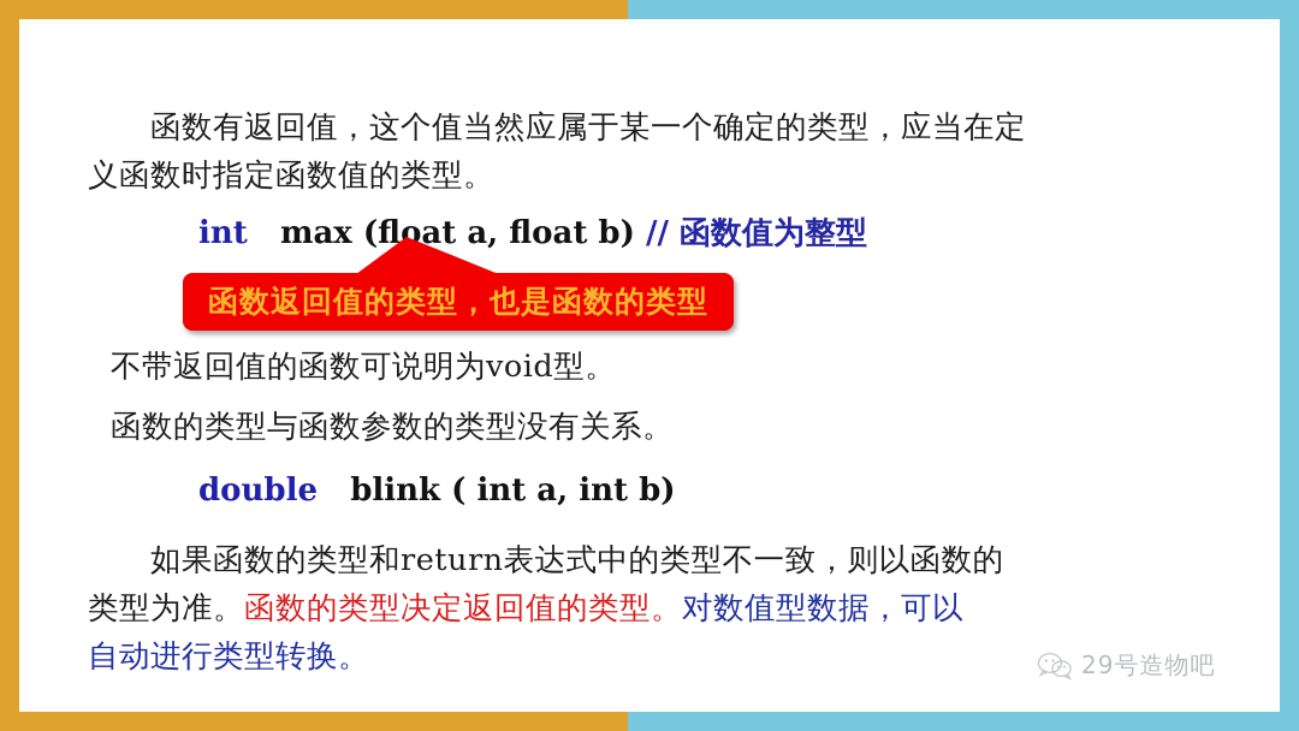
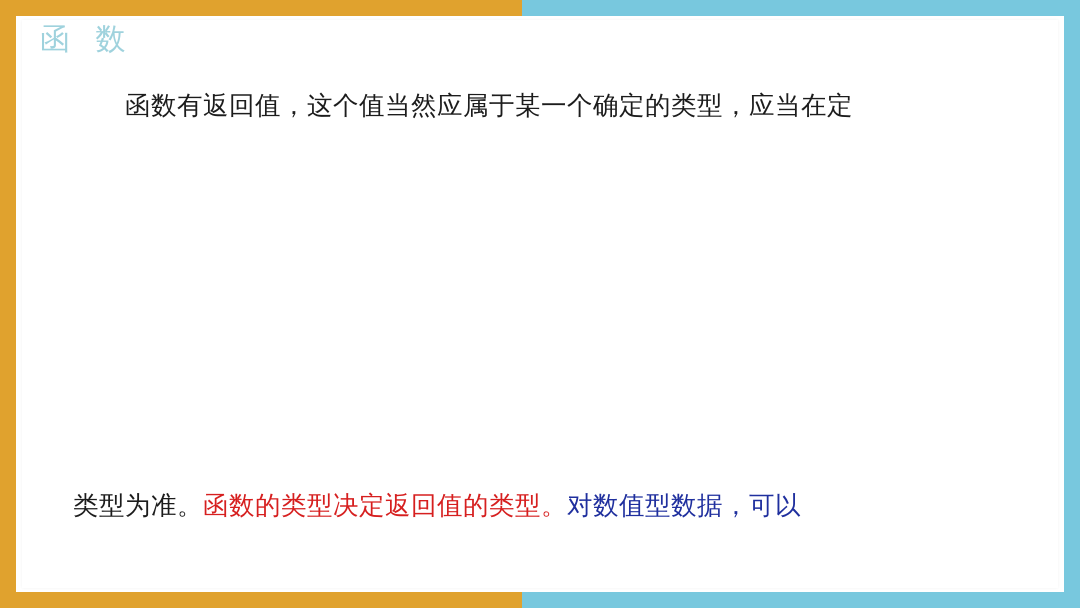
+ 函 数
  函数有返回值，这个值当然应属于某一个确定的类型，应当在定
- 义函数时指定函数值的类型。
- int max (float a, float b) // 函数值为整型
- 函数返回值的类型，也是函数的类型
- 不带返回值的函数可说明为void型。
- 函数的类型与函数参数的类型没有关系。
- double blink ( int a, int b)
- 如果函数的类型和return表达式中的类型不一致，则以函数的
  类型为准。函数的类型决定返回值的类型。对数值型数据，可以
- 自动进行类型转换。
- 29号造物吧
